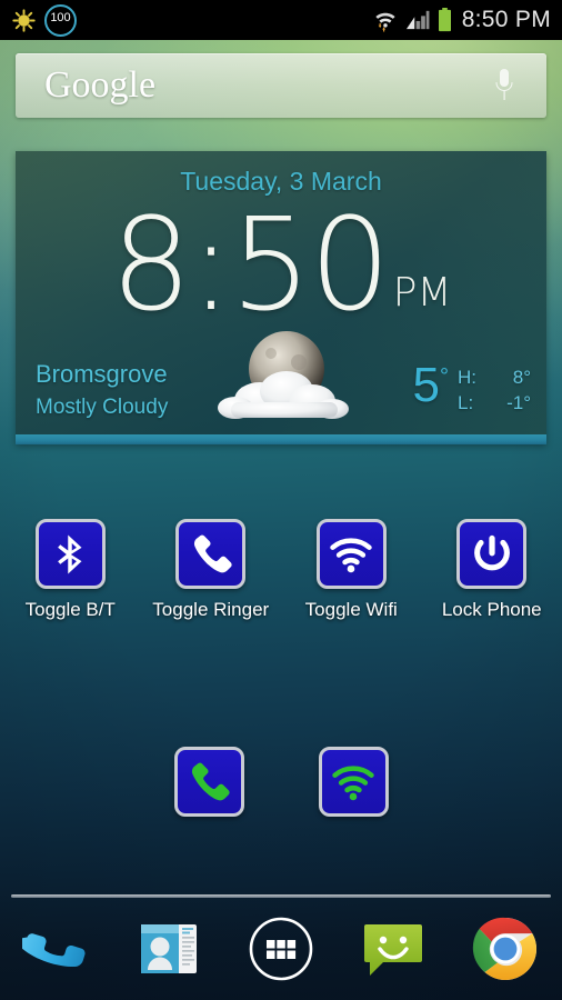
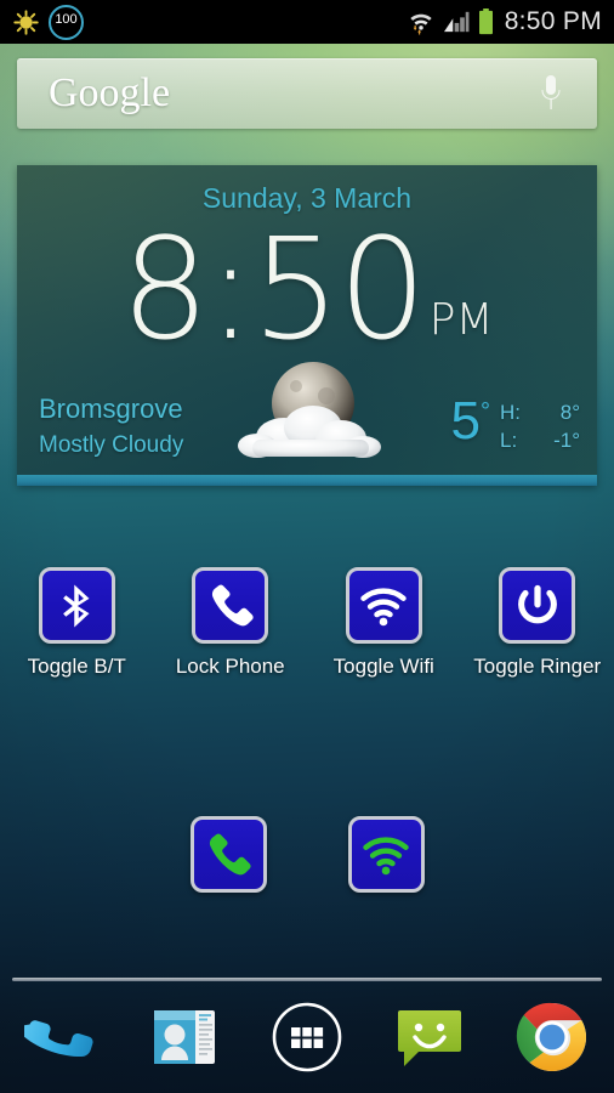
  100
  8:50 PM
  Google
- Tuesday, 3 March
+ Sunday, 3 March
  8:50
  PM
  Bromsgrove
  Mostly Cloudy
  5
  °
  H:
  8°
  L:
  -1°
  Toggle B/T
- Toggle Ringer
+ Lock Phone
  Toggle Wifi
- Lock Phone
+ Toggle Ringer
